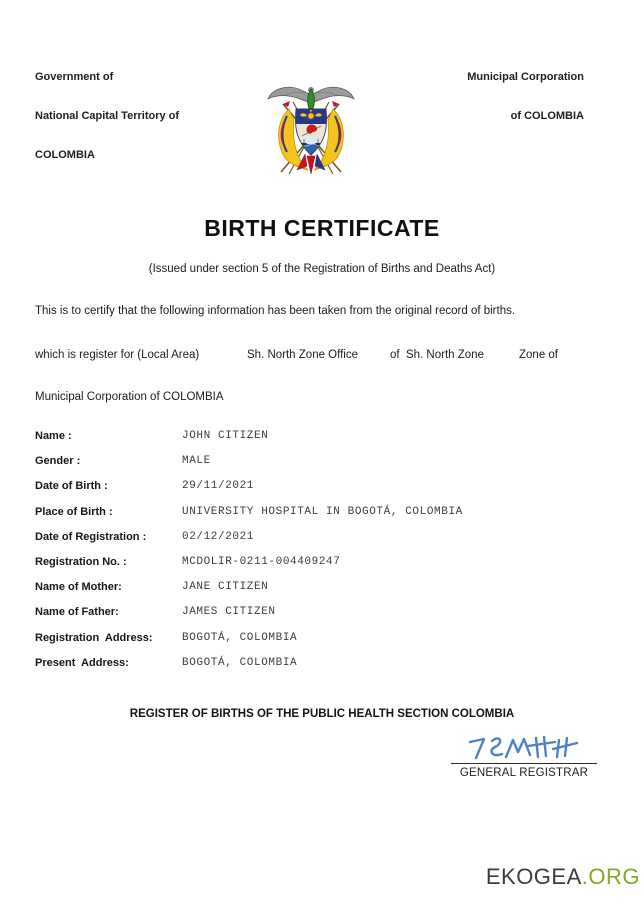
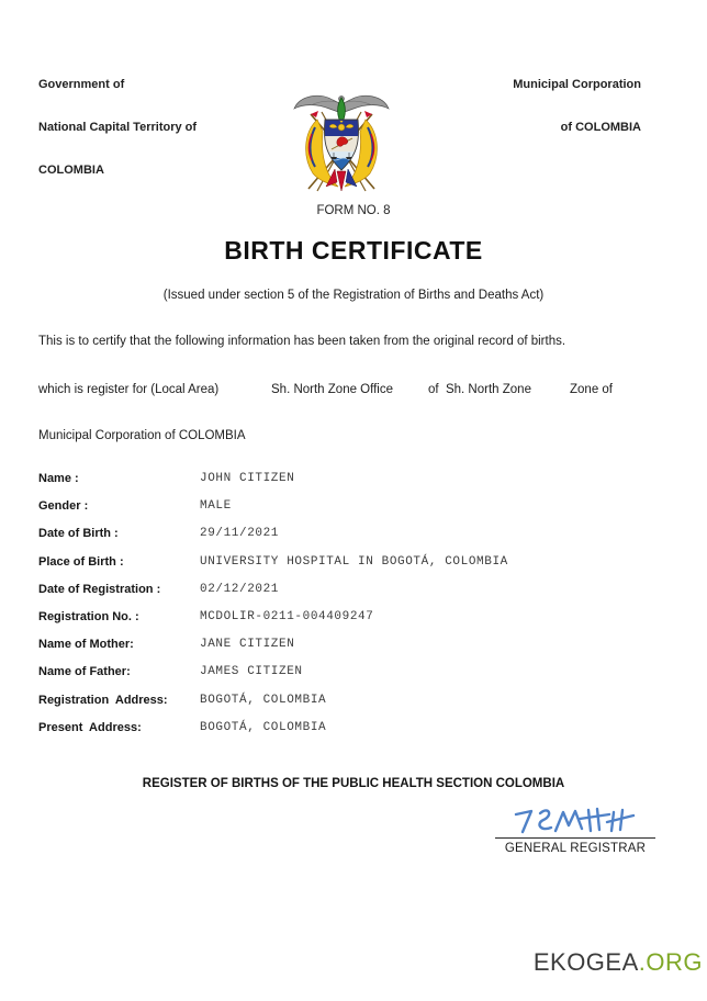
  Government of
  National Capital Territory of
  COLOMBIA
  Municipal Corporation
  of COLOMBIA
+ FORM NO. 8
  BIRTH CERTIFICATE
  (Issued under section 5 of the Registration of Births and Deaths Act)
  This is to certify that the following information has been taken from the original record of births.
  which is register for (Local Area)
  Sh. North Zone Office
  of Sh. North Zone
  Zone of
  Municipal Corporation of COLOMBIA
  Name :
  JOHN CITIZEN
  Gender :
  MALE
  Date of Birth :
  29/11/2021
  Place of Birth :
  UNIVERSITY HOSPITAL IN BOGOTÁ, COLOMBIA
  Date of Registration :
  02/12/2021
  Registration No. :
  MCDOLIR-0211-004409247
  Name of Mother:
  JANE CITIZEN
  Name of Father:
  JAMES CITIZEN
  Registration Address:
  BOGOTÁ, COLOMBIA
  Present Address:
  BOGOTÁ, COLOMBIA
  REGISTER OF BIRTHS OF THE PUBLIC HEALTH SECTION COLOMBIA
  GENERAL REGISTRAR
  EKOGEA.ORG
